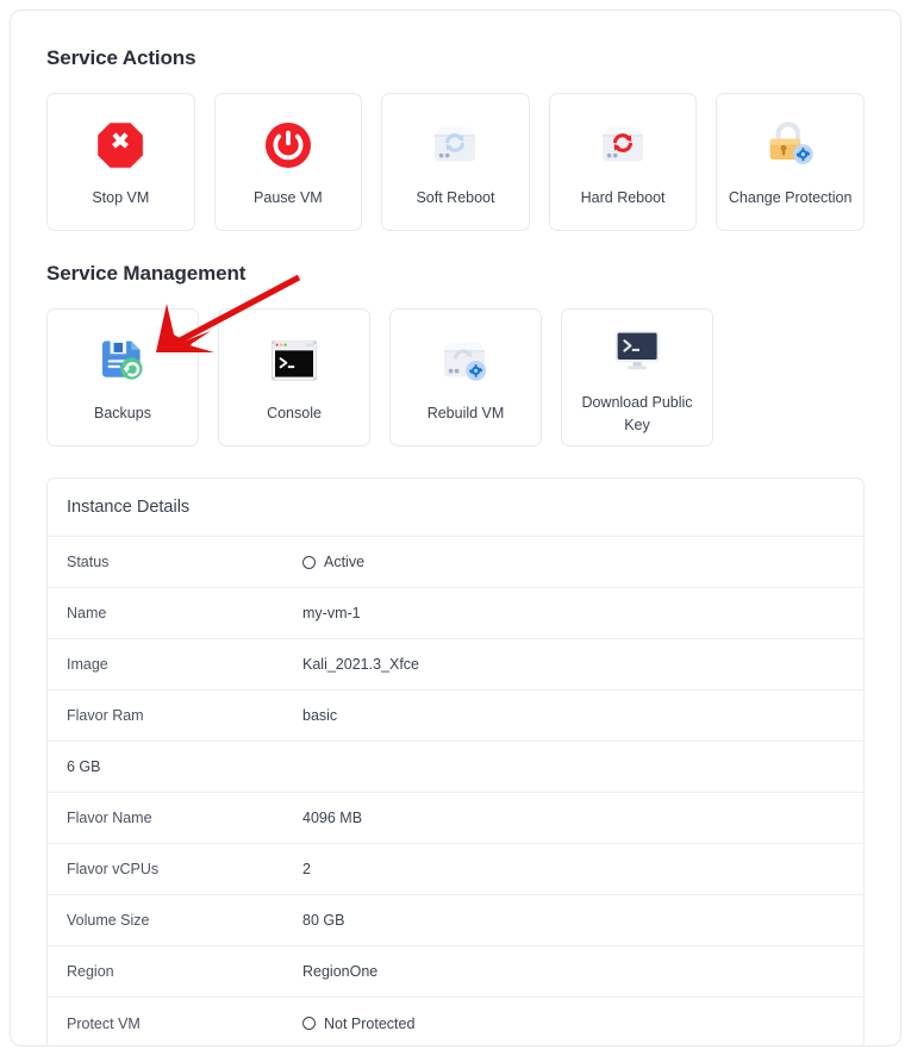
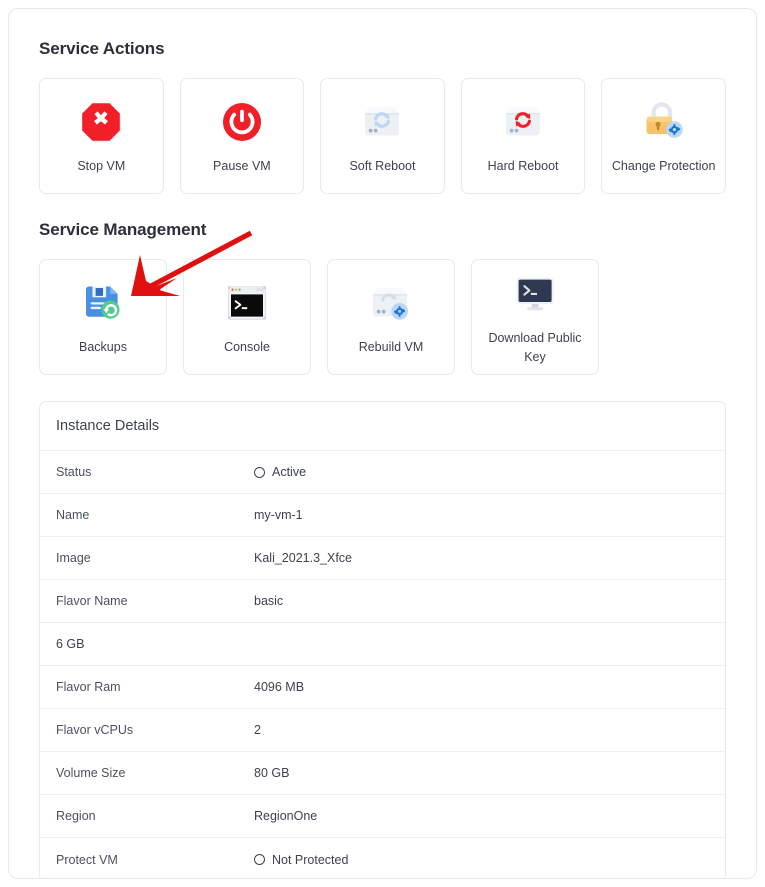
  Service Actions
  Stop VM
  Pause VM
  Soft Reboot
  Hard Reboot
  Change Protection
  Service Management
  Backups
  Console
  Rebuild VM
  Download Public Key
  Instance Details
  Status
  Active
  Name
  my-vm-1
  Image
  Kali_2021.3_Xfce
- Flavor Ram
+ Flavor Name
  basic
  6 GB
- Flavor Name
+ Flavor Ram
  4096 MB
  Flavor vCPUs
  2
  Volume Size
  80 GB
  Region
  RegionOne
  Protect VM
  Not Protected
